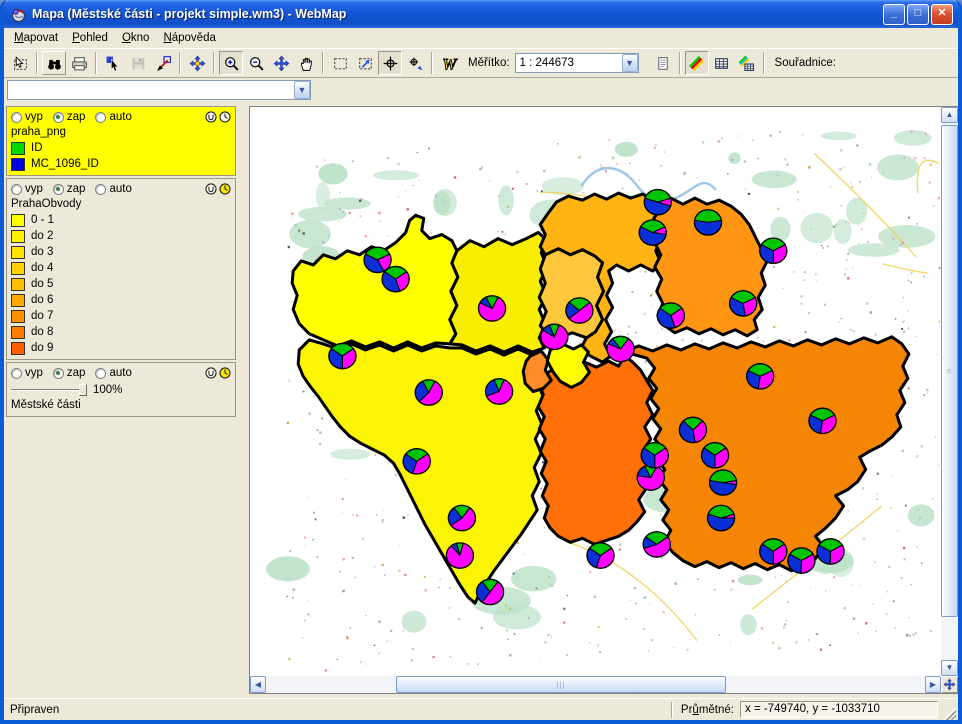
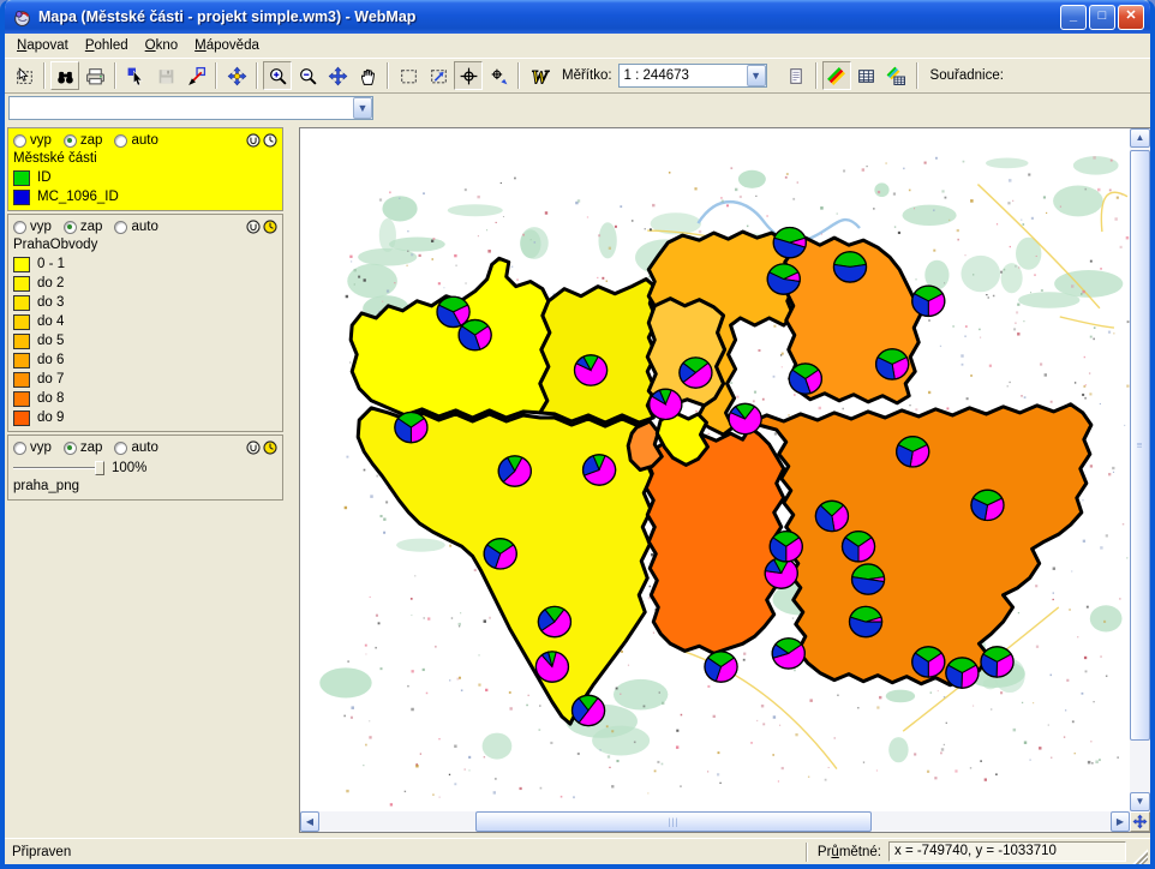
  Mapa (Městské části - projekt simple.wm3) - WebMap
  _
  □
  ✕
- Mapovat
+ Napovat
  Pohled
  Okno
- Nápověda
+ Mápověda
  W
  Měřítko:
  1 : 244673
  ▼
  Souřadnice:
  ▼
  vyp
  zap
  auto
- praha_png
+ Městské části
  ID
  MC_1096_ID
  vyp
  zap
  auto
  PrahaObvody
  0 - 1
  do 2
  do 3
  do 4
  do 5
  do 6
  do 7
  do 8
  do 9
  vyp
  zap
  auto
  100%
- Městské části
+ praha_png
  ▲
  ≡
  ▼
  ◀
  |||
  ▶
  Připraven
  Průmětné:
  x = -749740, y = -1033710
